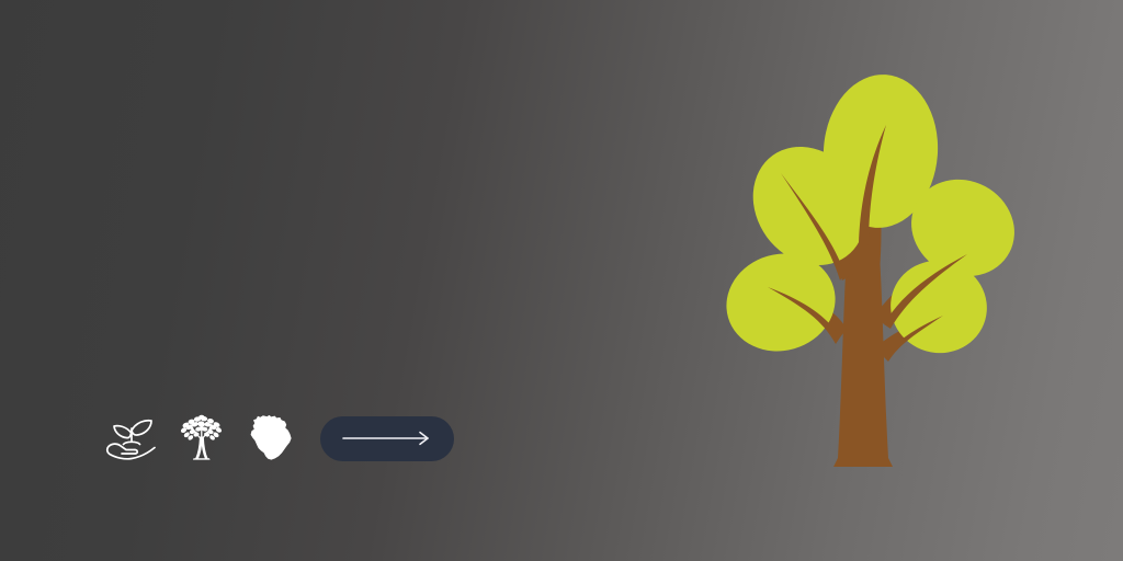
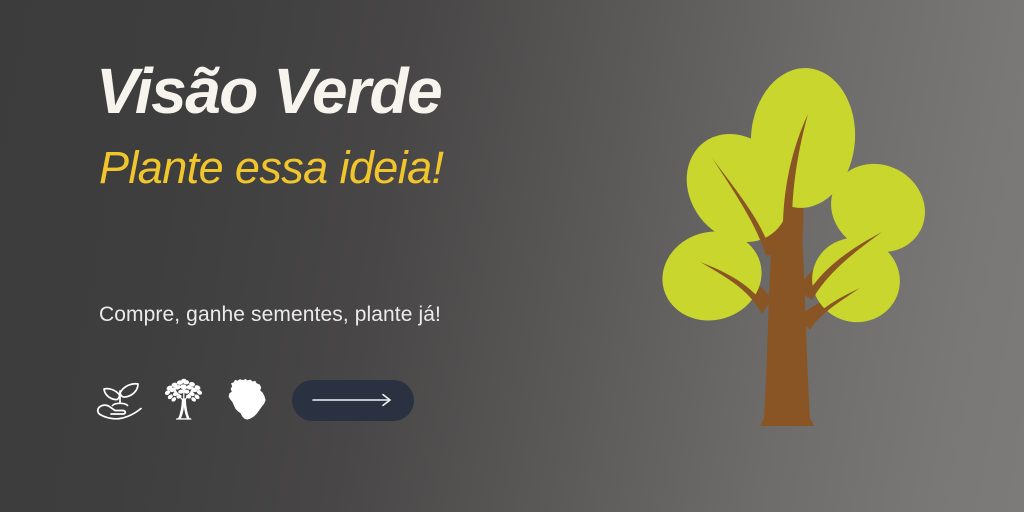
+ Visão Verde
+ Plante essa ideia!
+ Compre, ganhe sementes, plante já!
